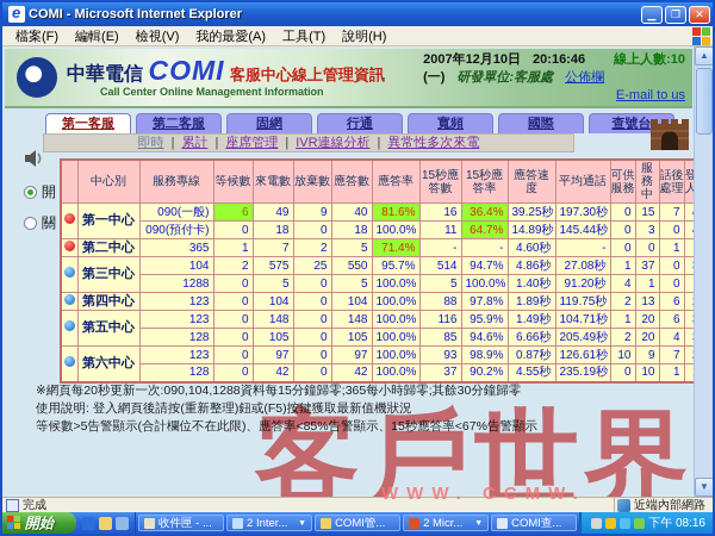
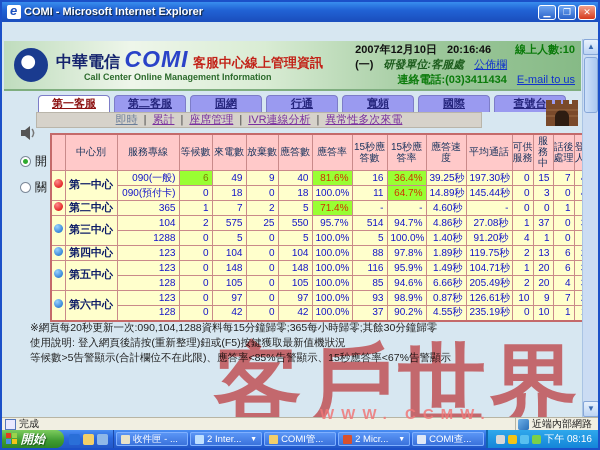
  COMI - Microsoft Internet Explorer
  ▁
  ❐
  ✕
- 檔案(F) 編輯(E) 檢視(V) 我的最愛(A) 工具(T) 說明(H)
  中華電信 COMI 客服中心線上管理資訊
  Call Center Online Management Information
  2007年12月10日
  20:16:46
  線上人數:10
  (一)
  研發單位:客服處
  公佈欄
+ 連絡電話:(03)3411434
  E-mail to us
  第一客服
  第二客服
  固網
  行通
  寬頻
  國際
  查號台
  即時
  |
  累計
  |
  座席管理
  |
  IVR連線分析
  |
  異常性多次來電
  開
  關
  	中心別	服務專線	等候數	來電數	放棄數	應答數	應答率	15秒應答數	15秒應答率	應答速度	平均通話	可供服務	服務中	話後處理	登人
  	第一中心	090(一般)	6	49	9	40	81.6%	16	36.4%	39.25秒	197.30秒	0	15	7
  090(預付卡)	0	18	0	18	100.0%	11	64.7%	14.89秒	145.44秒	0	3	0
  	第二中心	365	1	7	2	5	71.4%	-	-	4.60秒	-	0	0	1
  	第三中心	104	2	575	25	550	95.7%	514	94.7%	4.86秒	27.08秒	1	37	0
  1288	0	5	0	5	100.0%	5	100.0%	1.40秒	91.20秒	4	1	0
  	第四中心	123	0	104	0	104	100.0%	88	97.8%	1.89秒	119.75秒	2	13	6
  	第五中心	123	0	148	0	148	100.0%	116	95.9%	1.49秒	104.71秒	1	20	6
  128	0	105	0	105	100.0%	85	94.6%	6.66秒	205.49秒	2	20	4
  	第六中心	123	0	97	0	97	100.0%	93	98.9%	0.87秒	126.61秒	10	9	7
  128	0	42	0	42	100.0%	37	90.2%	4.55秒	235.19秒	0	10	1
  ※網頁每20秒更新一次:090,104,1288資料每15分鐘歸零;365每小時歸零;其餘30分鐘歸零
  使用說明: 登入網頁後請按(重新整理)鈕或(F5)按鍵獲取最新值機狀況
  等候數>5告警顯示(合計欄位不在此限)、應答率<85%告警顯示、15秒應答率<67%告警顯示
  客戶世界
  ▲
  ▼
  WWW. CCMW.
  完成
  近端內部網路
  開始
  收件匣 - ...
  2 Inter...
  COMI管...
  2 Micr...
  COMI查...
  下午 08:16
